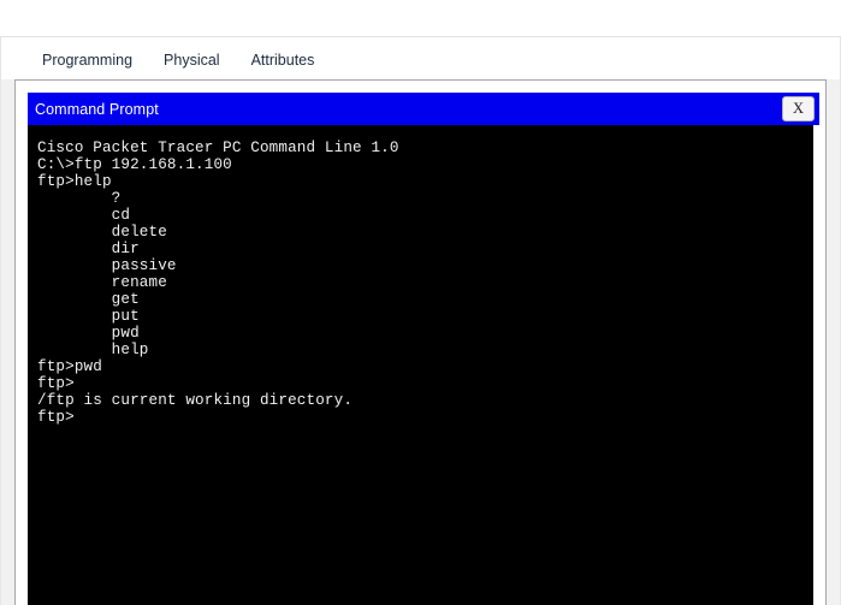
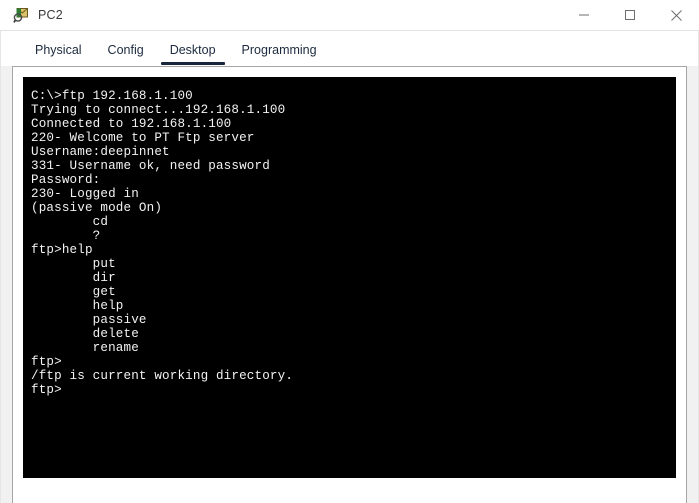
+ PC2
- Programming
+ Physical
+ Config
+ Desktop
- Physical
+ Programming
- Attributes
- Command Prompt
- X
- Cisco Packet Tracer PC Command Line 1.0
  C:\>ftp 192.168.1.100
+ Trying to connect...192.168.1.100
+ Connected to 192.168.1.100
+ 220- Welcome to PT Ftp server
+ Username:deepinnet
+ 331- Username ok, need password
+ Password:
+ 230- Logged in
+ (passive mode On)
- ftp>help
+ cd
  ?
- cd
+ ftp>help
- delete
+ put
  dir
- passive
+ get
- rename
+ help
- get
+ passive
- put
+ delete
- pwd
- help
+ rename
- ftp>pwd
  ftp>
  /ftp is current working directory.
  ftp>
